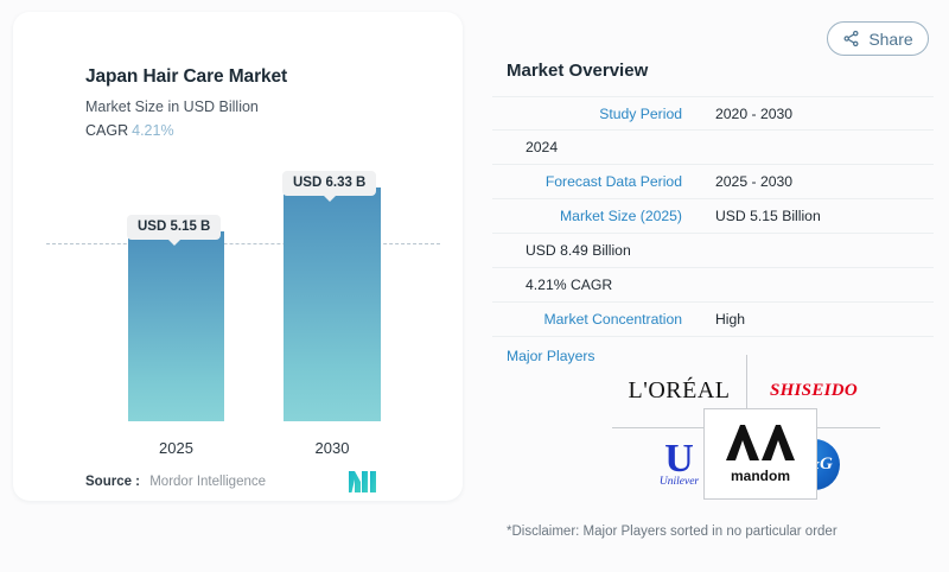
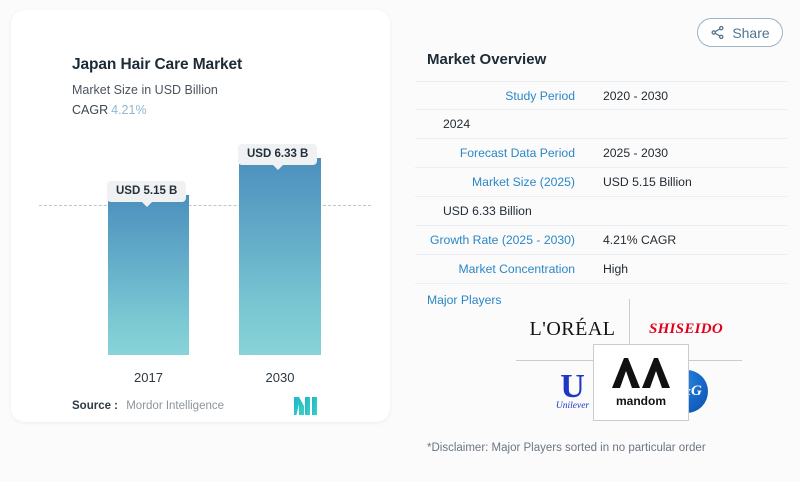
  Share
  Japan Hair Care Market
  Market Size in USD Billion
  CAGR 4.21%
  USD 5.15 B
  USD 6.33 B
- 2025
+ 2017
  2030
  Source : Mordor Intelligence
  Market Overview
  Study Period
  2020 - 2030
  2024
  Forecast Data Period
  2025 - 2030
  Market Size (2025)
  USD 5.15 Billion
- USD 8.49 Billion
+ USD 6.33 Billion
+ Growth Rate (2025 - 2030)
  4.21% CAGR
  Market Concentration
  High
  Major Players
  L'ORÉAL
  SHISEIDO
  U
  Unilever
  mandom
  *Disclaimer: Major Players sorted in no particular order
